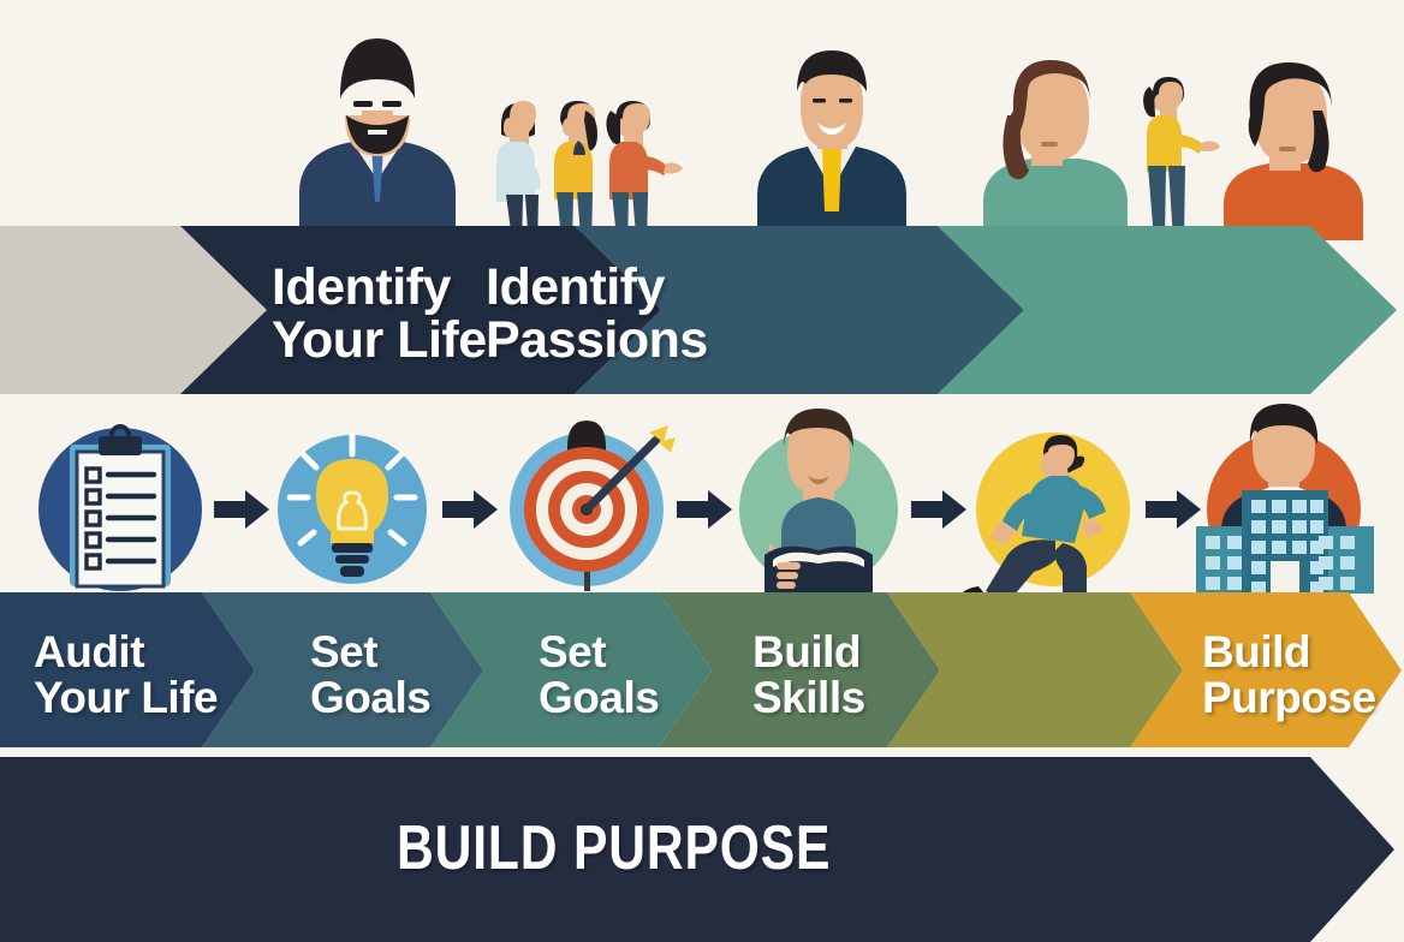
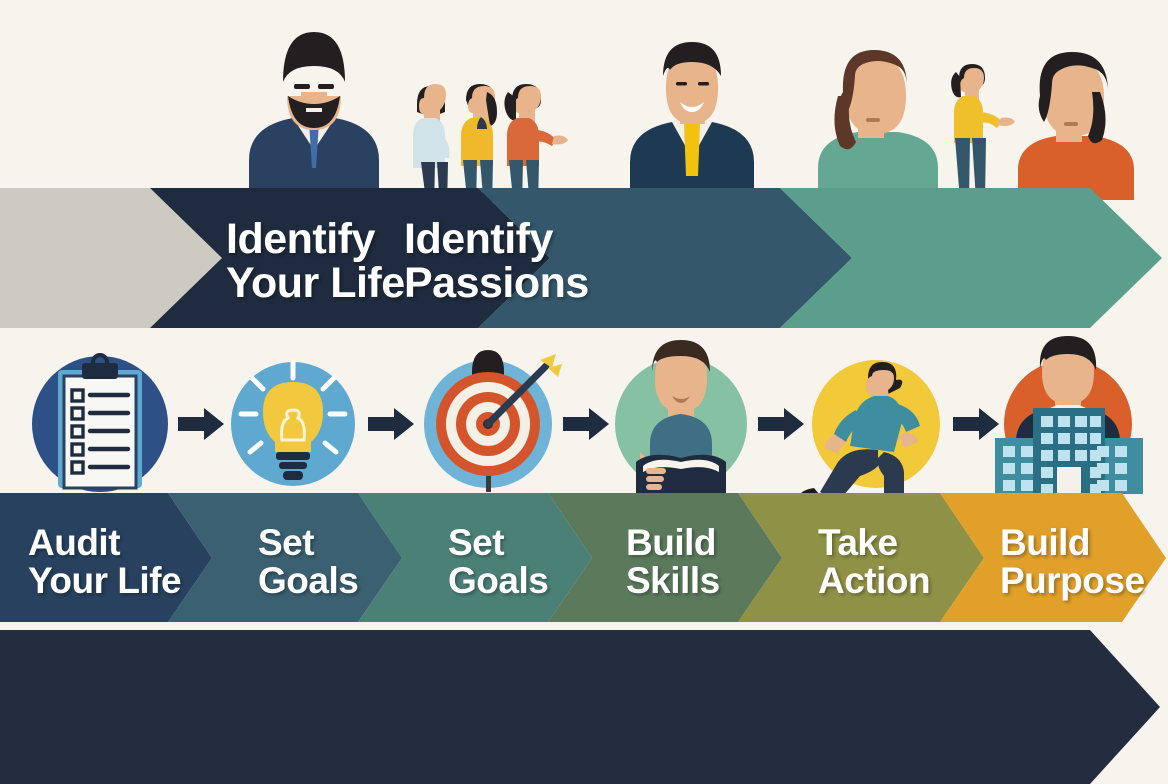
  Identify
  Your Life
  Identify
  Passions
  Audit
  Your Life
  Set
  Goals
  Set
  Goals
  Build
  Skills
+ Take
+ Action
  Build
  Purpose
- BUILD PURPOSE
